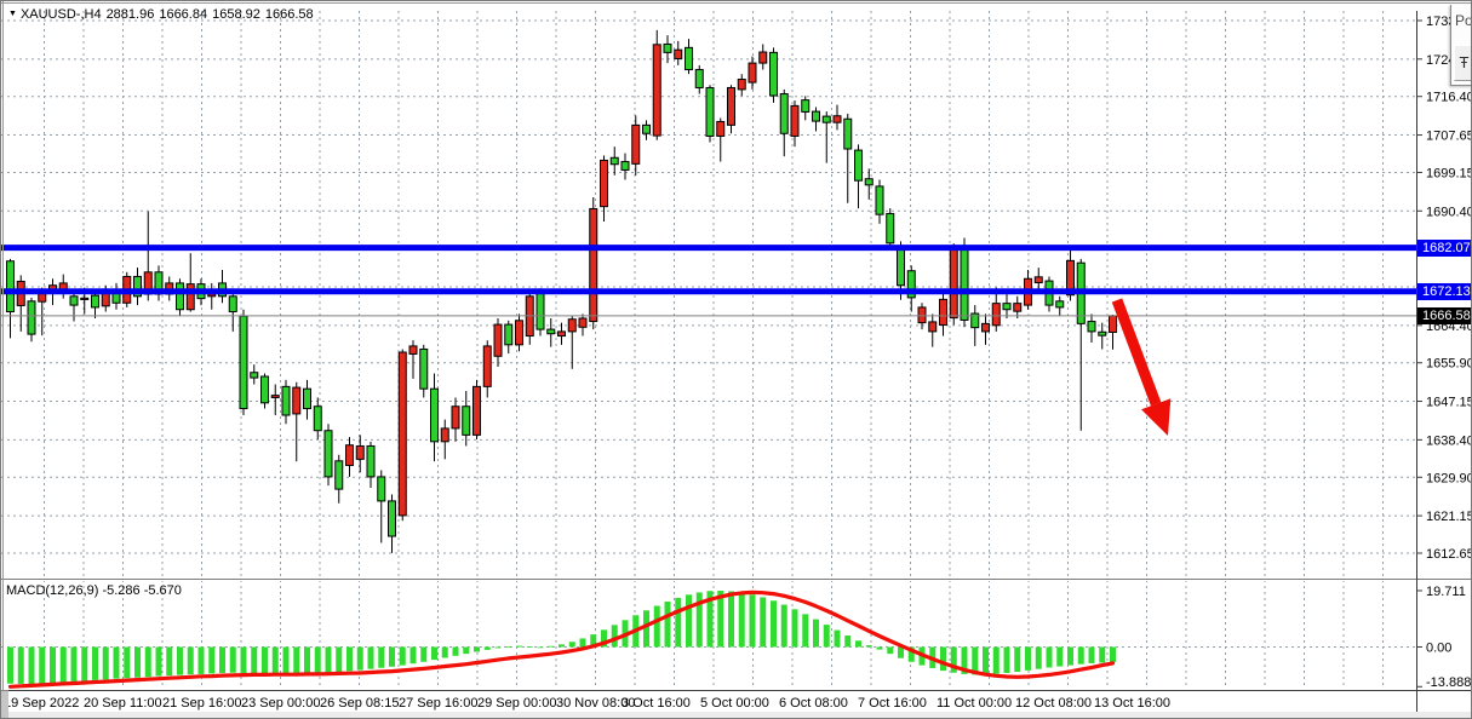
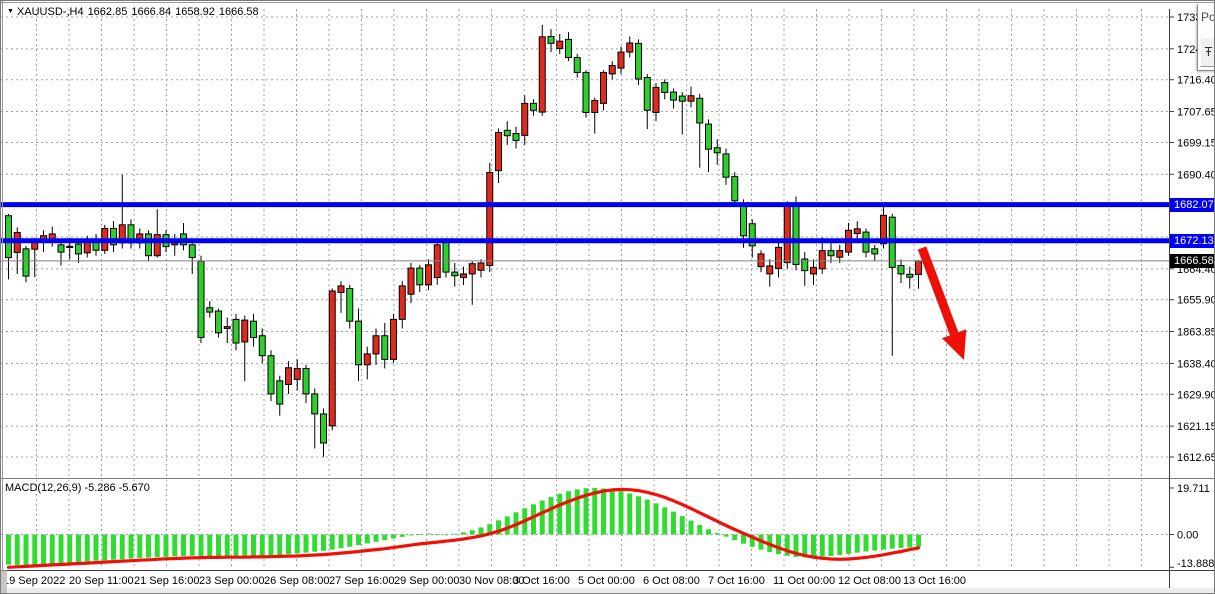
  1716.40
  1707.65
  1699.15
  1690.40
  1664.40
  1655.90
- 1647.15
+ 1863.85
  1638.40
  1629.90
  1621.15
  1612.65
  19.711
  0.00
  -13.888
  9 Sep 2022
  20 Sep 11:00
  21 Sep 16:00
  23 Sep 00:00
- 26 Sep 08:15
+ 26 Sep 08:00
  27 Sep 16:00
  29 Sep 00:00
  30 Nov 08:00
  3 Oct 16:00
  5 Oct 00:00
  6 Oct 08:00
  7 Oct 16:00
  11 Oct 00:00
  12 Oct 08:00
  13 Oct 16:00
- XAUUSD-,H4 2881.96 1666.84 1658.92 1666.58
+ XAUUSD-,H4 1662.85 1666.84 1658.92 1666.58
  MACD(12,26,9) -5.286 -5.670
  1682.07
  1672.13
  1666.58
  Po
  Ŧ
